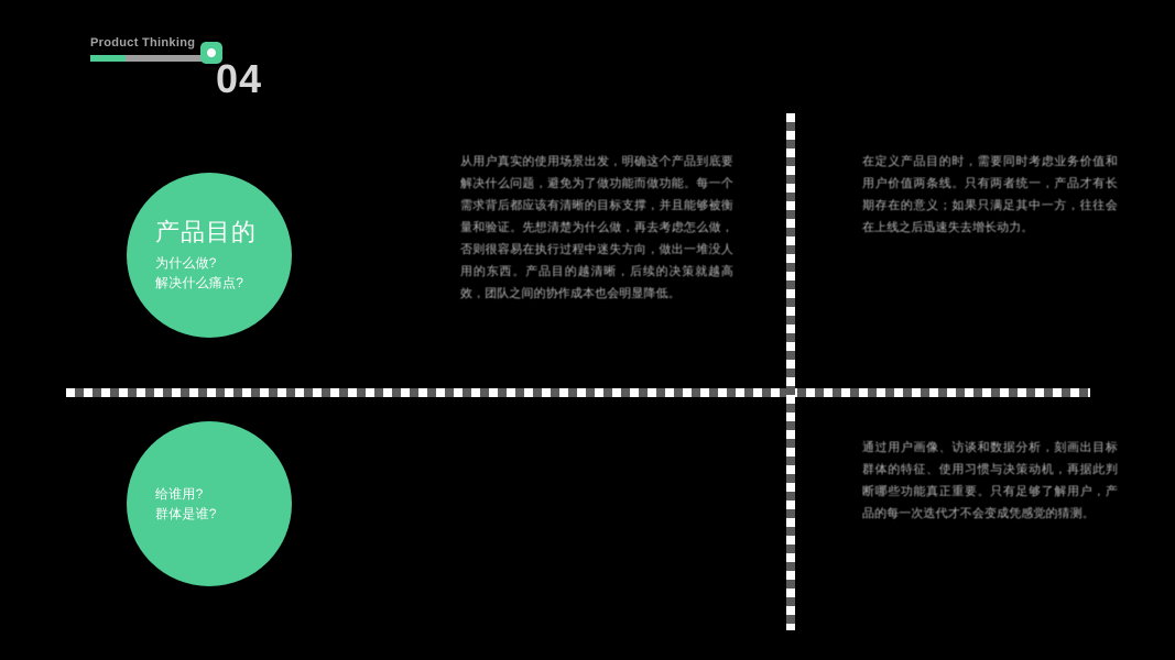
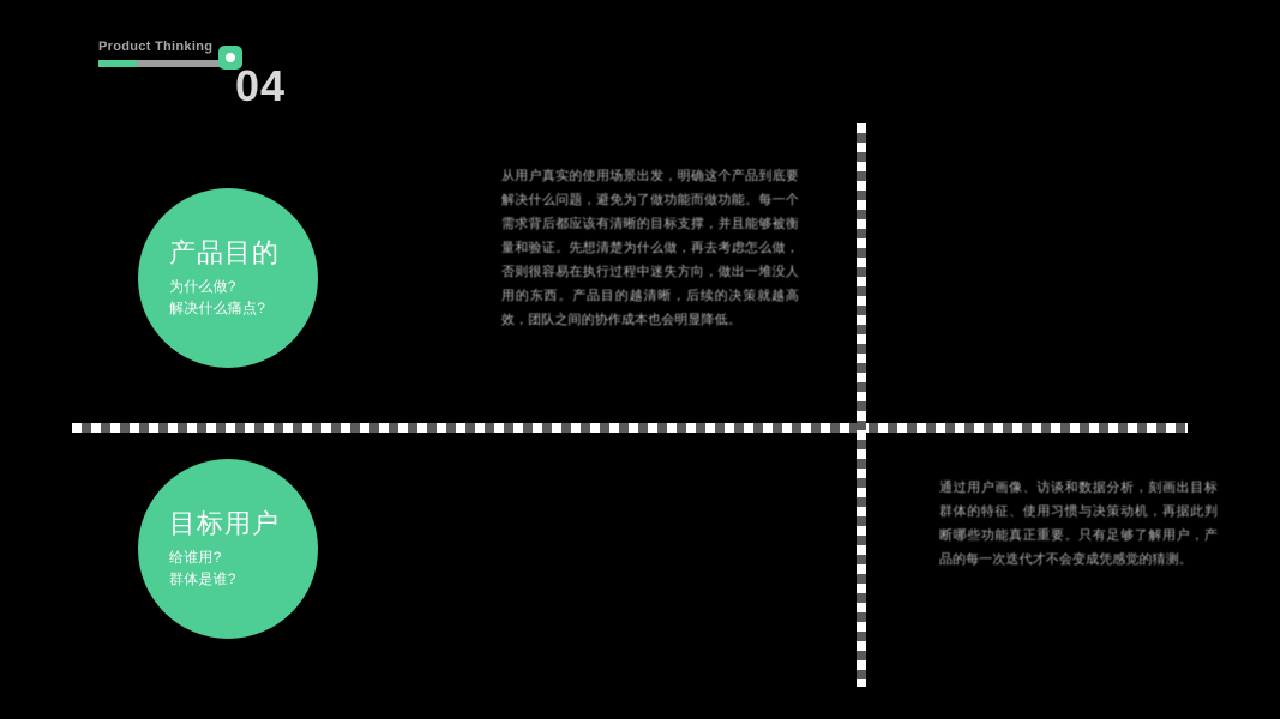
  Product Thinking
  04
  产品目的
  为什么做?
  解决什么痛点?
+ 目标用户
  给谁用?
  群体是谁?
  从用户真实的使用场景出发，明确这个产品到底要解决什么问题，避免为了做功能而做功能。每一个需求背后都应该有清晰的目标支撑，并且能够被衡量和验证。先想清楚为什么做，再去考虑怎么做，否则很容易在执行过程中迷失方向，做出一堆没人用的东西。产品目的越清晰，后续的决策就越高效，团队之间的协作成本也会明显降低。
- 在定义产品目的时，需要同时考虑业务价值和用户价值两条线。只有两者统一，产品才有长期存在的意义；如果只满足其中一方，往往会在上线之后迅速失去增长动力。
  通过用户画像、访谈和数据分析，刻画出目标群体的特征、使用习惯与决策动机，再据此判断哪些功能真正重要。只有足够了解用户，产品的每一次迭代才不会变成凭感觉的猜测。
